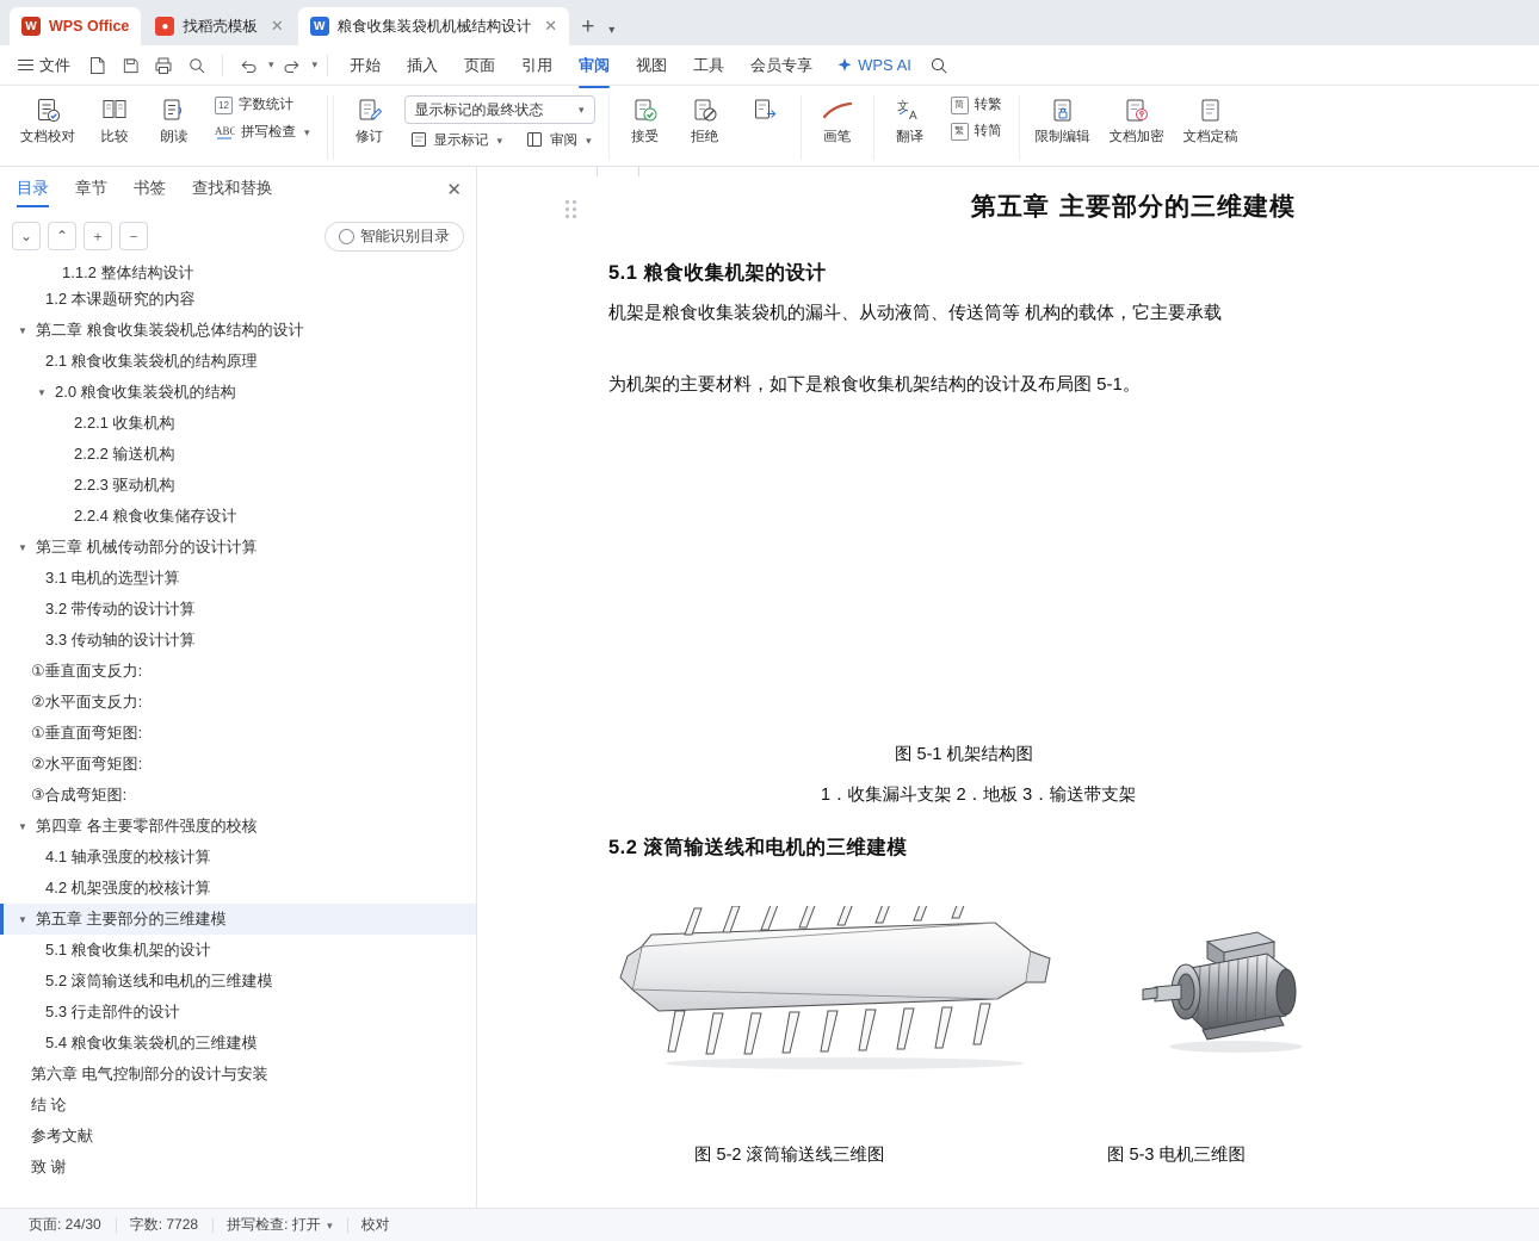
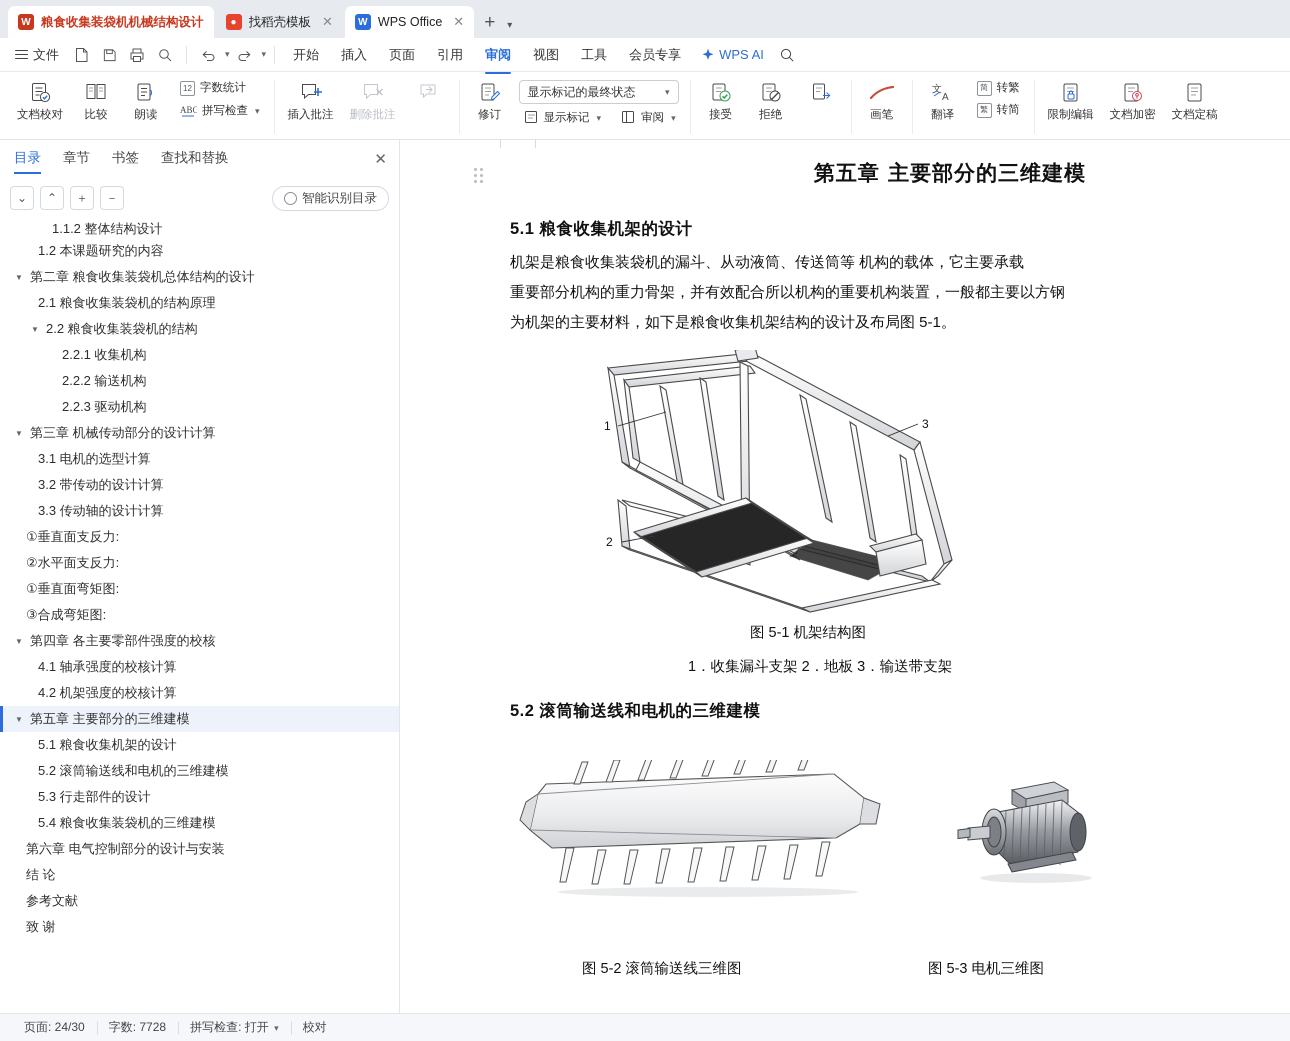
  W
- WPS Office
+ 粮食收集装袋机机械结构设计
  ●
  找稻壳模板
  ✕
  W
- 粮食收集装袋机机械结构设计
+ WPS Office
  ✕
  +
  ▾
  文件
  ▾
  ▾
  开始
  插入
  页面
  引用
  审阅
  视图
  工具
  会员专享
  WPS AI
  文档校对
  比较
  朗读
  12
  字数统计
  ABC
  拼写检查
  ▾
+ 插入批注
+ 删除批注
  修订
  显示标记的最终状态
  ▾
  显示标记
  ▾
  审阅
  ▾
  接受
  拒绝
  画笔
  文
  A
  翻译
  简
  转繁
  繁
  转简
  限制编辑
  文档加密
  文档定稿
  目录
  章节
  书签
  查找和替换
  ✕
  ⌄
  ⌃
  ＋
  －
  智能识别目录
  1.1.2 整体结构设计
  1.2 本课题研究的内容
  ▼
  第二章 粮食收集装袋机总体结构的设计
  2.1 粮食收集装袋机的结构原理
  ▼
- 2.0 粮食收集装袋机的结构
+ 2.2 粮食收集装袋机的结构
  2.2.1 收集机构
  2.2.2 输送机构
  2.2.3 驱动机构
- 2.2.4 粮食收集储存设计
  ▼
  第三章 机械传动部分的设计计算
  3.1 电机的选型计算
  3.2 带传动的设计计算
  3.3 传动轴的设计计算
  ①垂直面支反力:
  ②水平面支反力:
  ①垂直面弯矩图:
- ②水平面弯矩图:
  ③合成弯矩图:
  ▼
  第四章 各主要零部件强度的校核
  4.1 轴承强度的校核计算
  4.2 机架强度的校核计算
  ▼
  第五章 主要部分的三维建模
  5.1 粮食收集机架的设计
  5.2 滚筒输送线和电机的三维建模
  5.3 行走部件的设计
  5.4 粮食收集装袋机的三维建模
  第六章 电气控制部分的设计与安装
  结 论
  参考文献
  致 谢
  第五章 主要部分的三维建模
  5.1 粮食收集机架的设计
  机架是粮食收集装袋机的漏斗、从动液筒、传送筒等 机构的载体，它主要承载
+ 重要部分机构的重力骨架，并有效配合所以机构的重要机构装置，一般都主要以方钢
  为机架的主要材料，如下是粮食收集机架结构的设计及布局图 5-1。
+ 1
+ 2
+ 3
  图 5-1 机架结构图
  1．收集漏斗支架 2．地板 3．输送带支架
  5.2 滚筒输送线和电机的三维建模
  图 5-2 滚筒输送线三维图
  图 5-3 电机三维图
  页面: 24/30
  字数: 7728
  拼写检查: 打开 ▾
  校对
